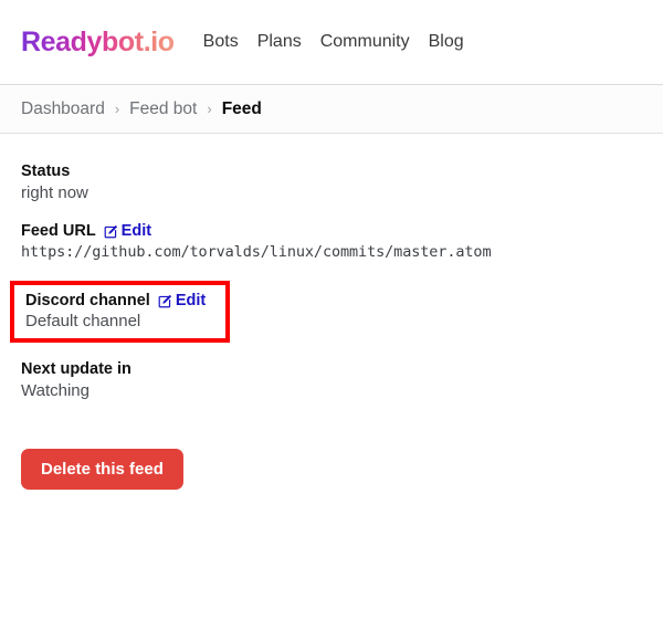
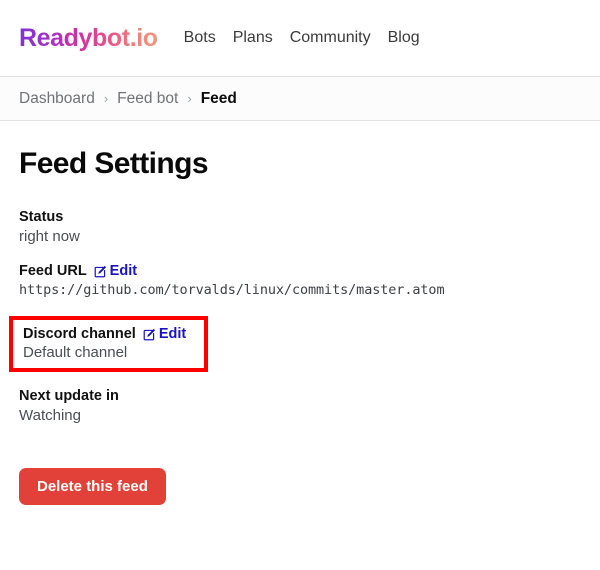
  Readybot.io
  Bots
  Plans
  Community
  Blog
  Dashboard
  ›
  Feed bot
  ›
  Feed
+ Feed Settings
  Status
  right now
  Feed URL
  Edit
  https://github.com/torvalds/linux/commits/master.atom
  Discord channel
  Edit
  Default channel
  Next update in
  Watching
  Delete this feed
